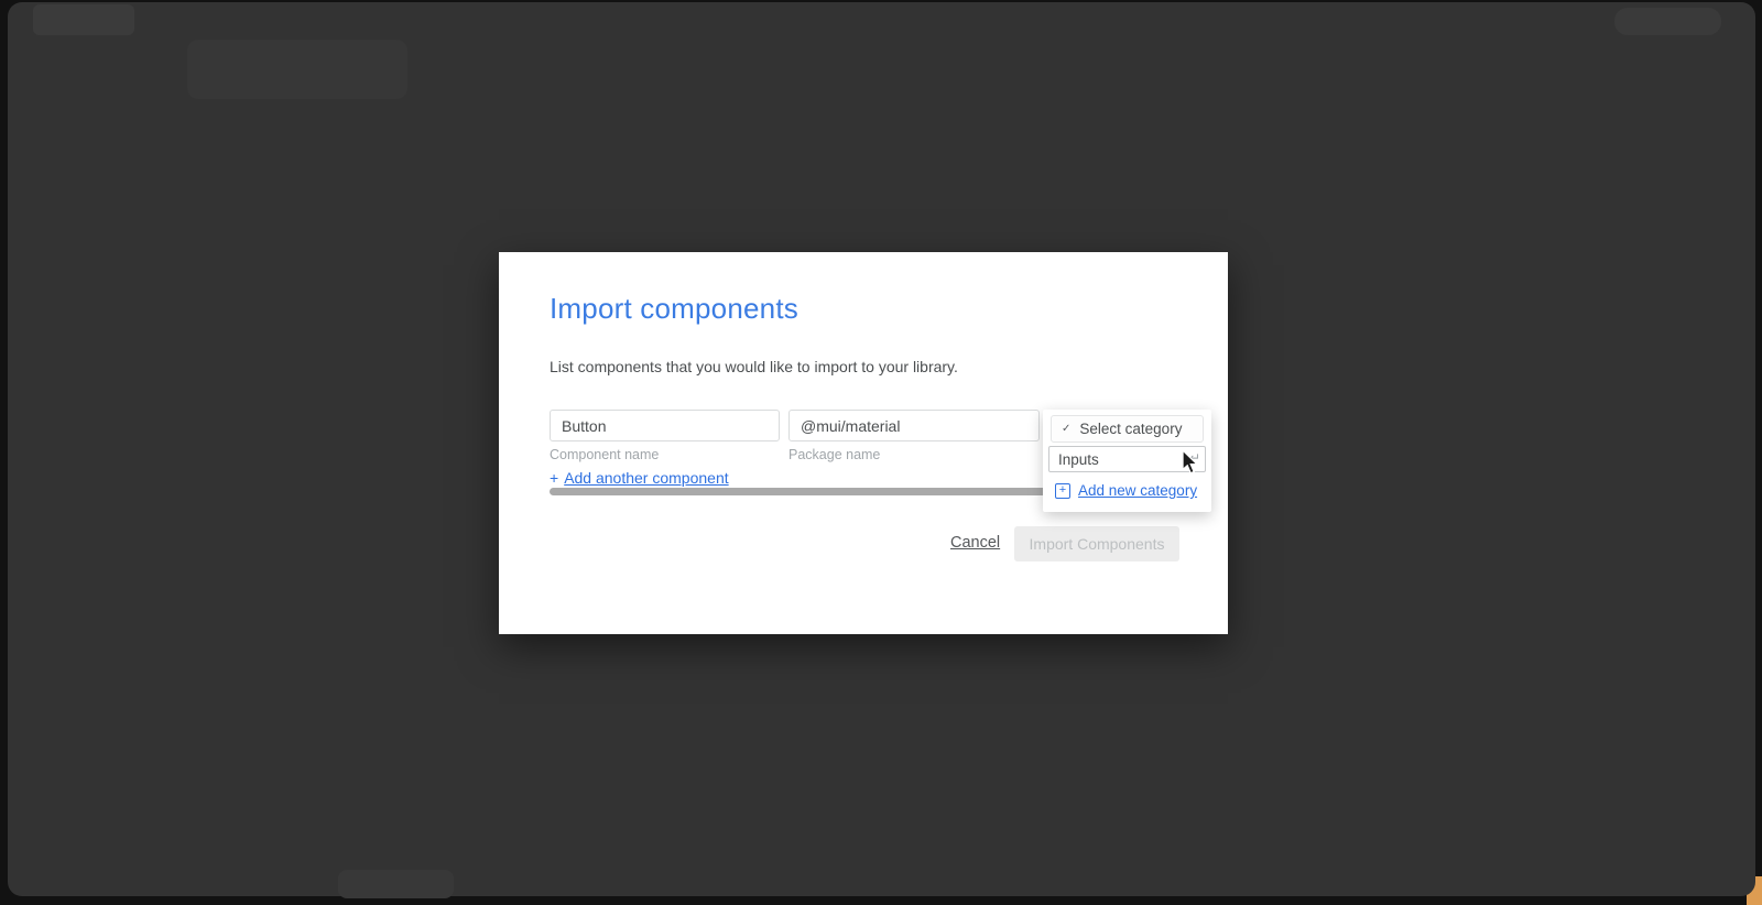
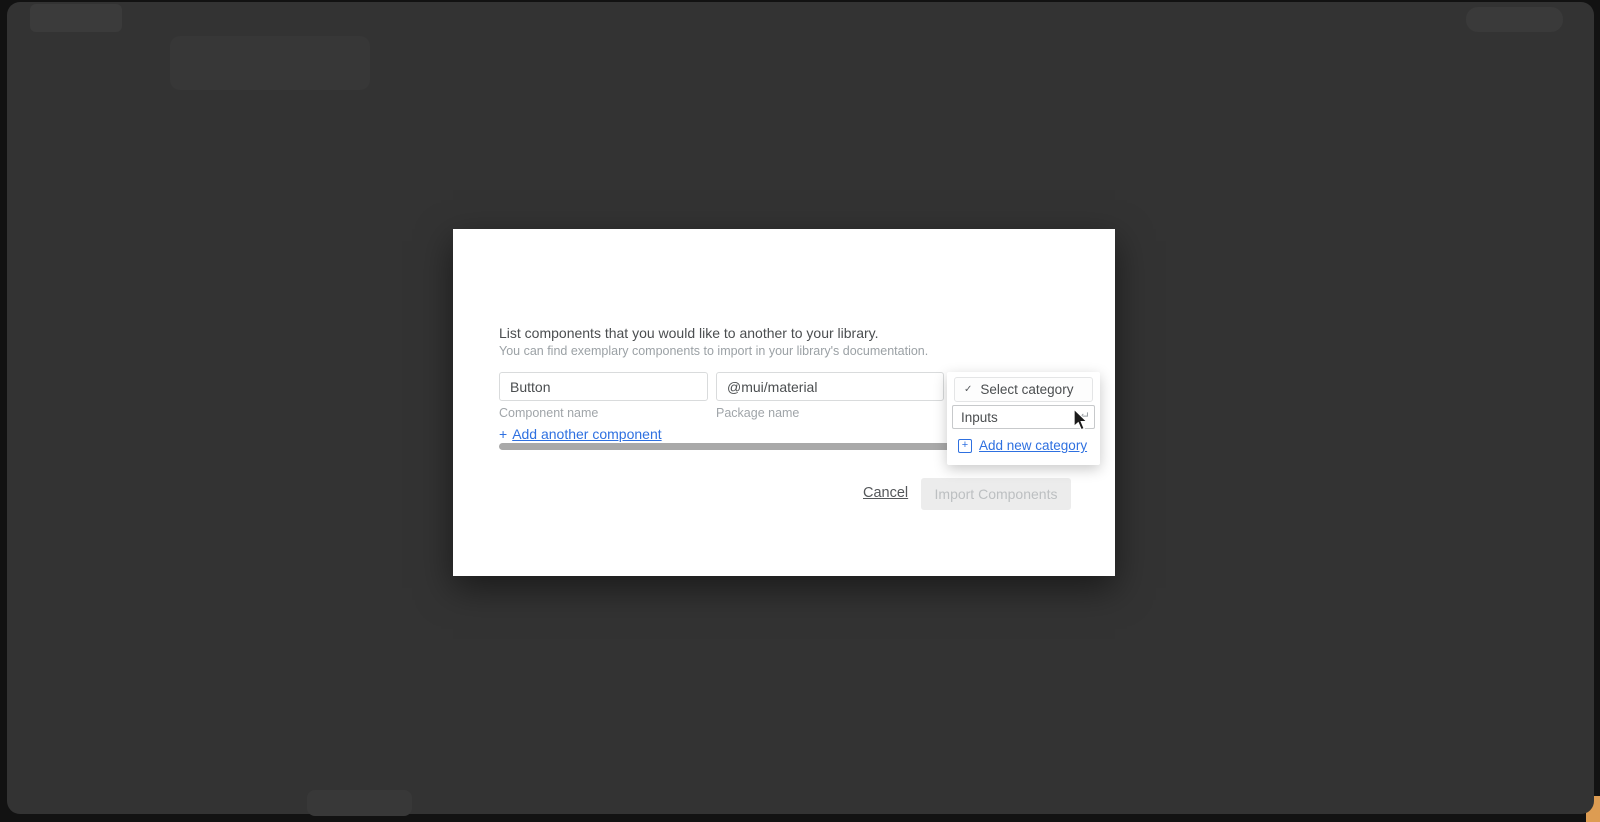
- Import components
- List components that you would like to import to your library.
+ List components that you would like to another to your library.
+ You can find exemplary components to import in your library's documentation.
  Button
  Component name
  @mui/material
  Package name
  +
  Add another component
  Cancel
  Import Components
  ✓
  Select category
  Inputs
  ↵
  +
  Add new category
